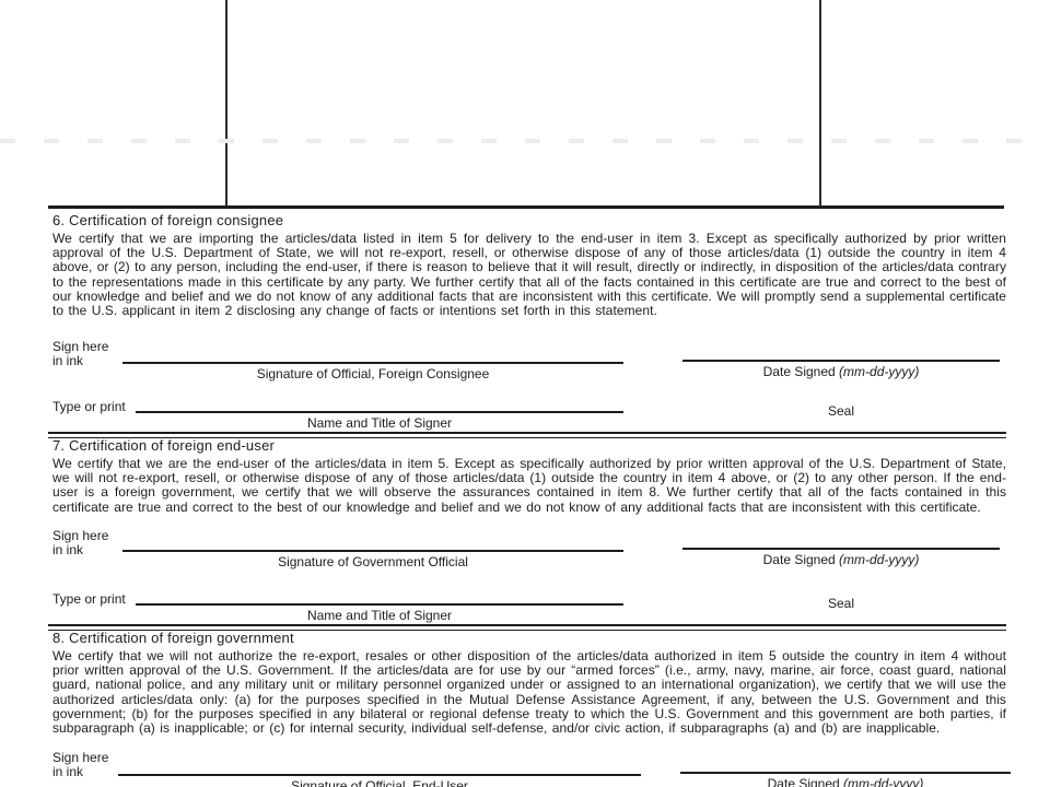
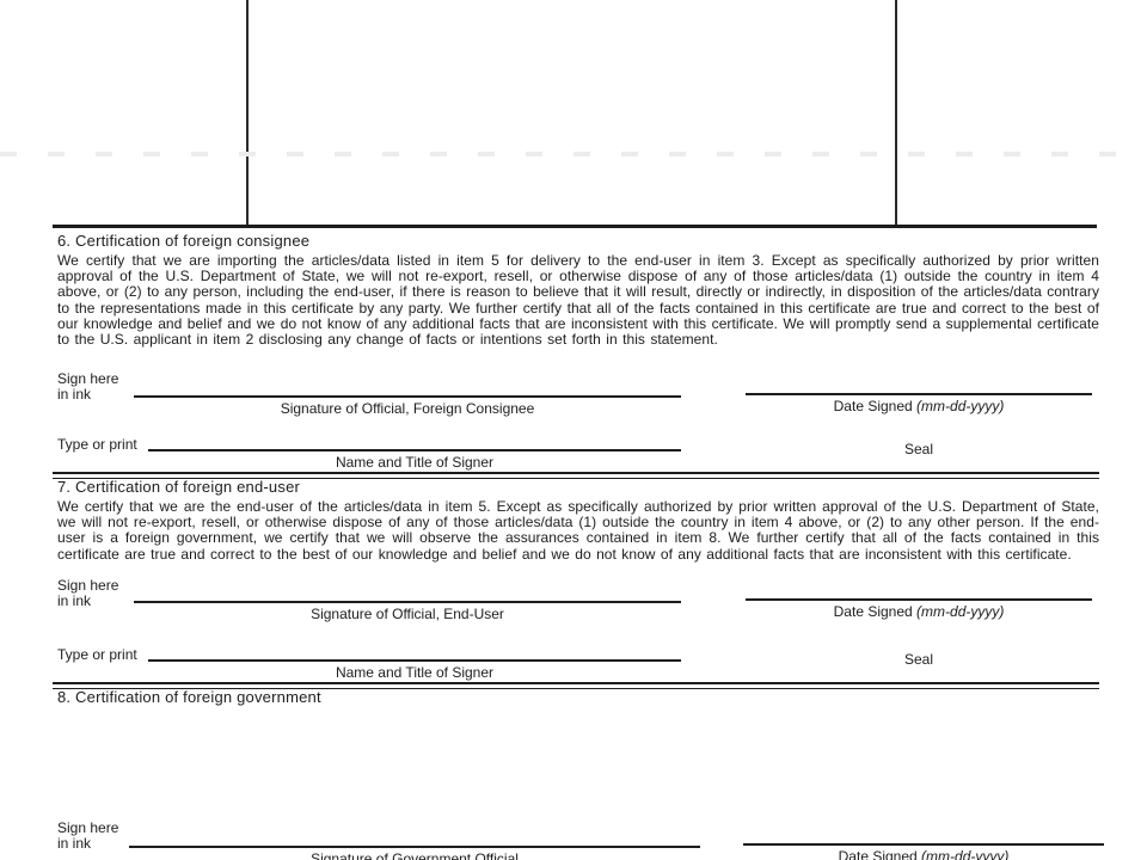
  6. Certification of foreign consignee
  We certify that we are importing the articles/data listed in item 5 for delivery to the end-user in item 3. Except as specifically authorized by prior written approval of the U.S. Department of State, we will not re-export, resell, or otherwise dispose of any of those articles/data (1) outside the country in item 4 above, or (2) to any person, including the end-user, if there is reason to believe that it will result, directly or indirectly, in disposition of the articles/data contrary to the representations made in this certificate by any party. We further certify that all of the facts contained in this certificate are true and correct to the best of our knowledge and belief and we do not know of any additional facts that are inconsistent with this certificate. We will promptly send a supplemental certificate to the U.S. applicant in item 2 disclosing any change of facts or intentions set forth in this statement.
  Sign here
  in ink
  Signature of Official, Foreign Consignee
  Date Signed (mm-dd-yyyy)
  Type or print
  Name and Title of Signer
  Seal
  7. Certification of foreign end-user
  We certify that we are the end-user of the articles/data in item 5. Except as specifically authorized by prior written approval of the U.S. Department of State, we will not re-export, resell, or otherwise dispose of any of those articles/data (1) outside the country in item 4 above, or (2) to any other person. If the end-user is a foreign government, we certify that we will observe the assurances contained in item 8. We further certify that all of the facts contained in this certificate are true and correct to the best of our knowledge and belief and we do not know of any additional facts that are inconsistent with this certificate.
  Sign here
  in ink
- Signature of Government Official
+ Signature of Official, End-User
  Date Signed (mm-dd-yyyy)
  Type or print
  Name and Title of Signer
  Seal
  8. Certification of foreign government
- We certify that we will not authorize the re-export, resales or other disposition of the articles/data authorized in item 5 outside the country in item 4 without prior written approval of the U.S. Government. If the articles/data are for use by our “armed forces” (i.e., army, navy, marine, air force, coast guard, national guard, national police, and any military unit or military personnel organized under or assigned to an international organization), we certify that we will use the authorized articles/data only: (a) for the purposes specified in the Mutual Defense Assistance Agreement, if any, between the U.S. Government and this government; (b) for the purposes specified in any bilateral or regional defense treaty to which the U.S. Government and this government are both parties, if subparagraph (a) is inapplicable; or (c) for internal security, individual self-defense, and/or civic action, if subparagraphs (a) and (b) are inapplicable.
  Sign here
  in ink
- Signature of Official, End-User
+ Signature of Government Official
  Date Signed (mm-dd-yyyy)
